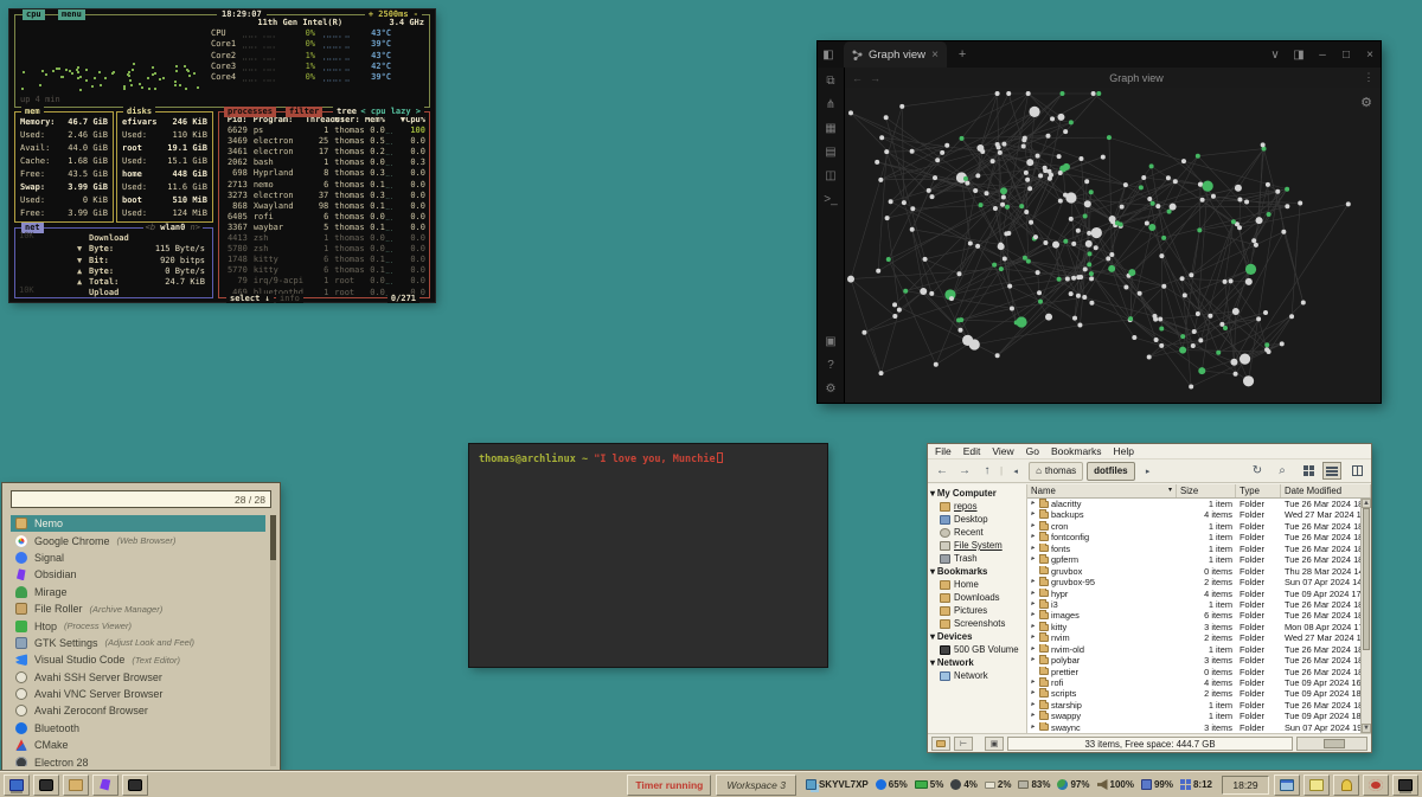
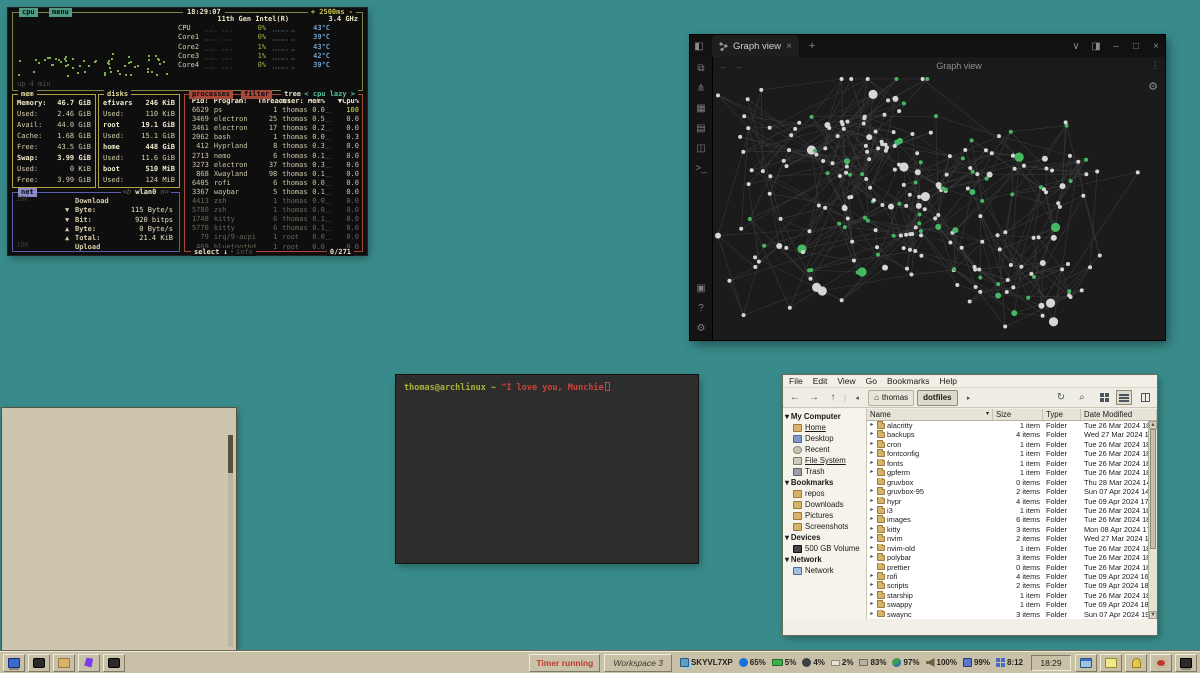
  cpu
  menu
  18:29:07
  + 2500ms -
  up 4 min
  11th Gen Intel(R)
  3.4 GHz
  CPU
  ⣀⣀⡀⢀⣀⡀
  0%
  ⢀⣀⣀⡀⣀
  43°C
  Core1
  ⣀⣀⡀⢀⣀⡀
  0%
  ⢀⣀⣀⡀⣀
  39°C
  Core2
  ⣀⣀⡀⢀⣀⡀
  1%
  ⢀⣀⣀⡀⣀
  43°C
  Core3
  ⣀⣀⡀⢀⣀⡀
  1%
  ⢀⣀⣀⡀⣀
  42°C
  Core4
  ⣀⣀⡀⢀⣀⡀
  0%
  ⢀⣀⣀⡀⣀
  39°C
  mem
  Memory:
  46.7 GiB
  Used:
  2.46 GiB
  Avail:
  44.0 GiB
  Cache:
  1.68 GiB
  Free:
  43.5 GiB
  Swap:
  3.99 GiB
  Used:
  0 KiB
  Free:
  3.99 GiB
  disks
  efivars
  246 KiB
  Used:
  110 KiB
  root
  19.1 GiB
  Used:
  15.1 GiB
  home
  448 GiB
  Used:
  11.6 GiB
  boot
  510 MiB
  Used:
  124 MiB
  processes
  filter
  tree
  < cpu lazy >
  Pid:
  Program:
  User:
  Mem%
  ▼Cpu%
  6629
  ps
  1
  thomas
  0.0
  100
  3469
  electron
  25
  thomas
  0.5
  0.0
  3461
  electron
  17
  thomas
  0.2
  0.0
  2062
  bash
  1
  thomas
  0.0
  0.3
- 698
+ 412
  Hyprland
  8
  thomas
  0.3
  0.0
  2713
  nemo
  6
  thomas
  0.1
  0.0
  3273
  electron
  37
  thomas
  0.3
  0.0
  868
  Xwayland
  98
  thomas
  0.1
  0.0
  6405
  rofi
  6
  thomas
  0.0
  0.0
  3367
  waybar
  5
  thomas
  0.1
  0.0
  4413
  zsh
  1
  thomas
  0.0
  0.0
  5780
  zsh
  1
  thomas
  0.0
  0.0
  1748
  kitty
  6
  thomas
  0.1
  0.0
  5770
  kitty
  6
  thomas
  0.1
  0.0
  79
  irq/9-acpi
  1
  root
  0.0
  0.0
  469
  bluetoothd
  1
  root
  0.0
  0.0
  select ↓
  info
  0/271
  net
  <b wlan0 n>
  10K
  10K
  Download
  ▼
  Byte:
  115 Byte/s
  ▼
  Bit:
  920 bitps
  ▲
  Byte:
  0 Byte/s
  ▲
  Total:
- 24.7 KiB
+ 21.4 KiB
  Upload
  ◧
  Graph view
  ×
  +
  ∨
  ◨
  –
  □
  ×
  ←→
  Graph view
  ⋮
  ⧉
  ⋔
  ▦
  ▤
  ◫
  >_
  ▣
  ?
  ⚙
  ⚙
  thomas@archlinux ~ "I love you, Munchie
  File
  Edit
  View
  Go
  Bookmarks
  Help
  ←
  →
  ↑
  |
  ⌂
  thomas
  dotfiles
  ↻
  ⌕
  ▾
  My Computer
- repos
+ Home
  Desktop
  Recent
  File System
  Trash
  ▾
  Bookmarks
- Home
+ repos
  Downloads
  Pictures
  Screenshots
  ▾
  Devices
  500 GB Volume
  ▾
  Network
  Network
  Name
  Size
  Type
  Date Modified
  alacritty
  1 item
  Folder
  backups
  4 items
  Folder
  cron
  1 item
  Folder
  fontconfig
  1 item
  Folder
  fonts
  1 item
  Folder
  gpferm
  1 item
  Folder
  gruvbox
  0 items
  Folder
  gruvbox-95
  2 items
  Folder
  hypr
  4 items
  Folder
  i3
  1 item
  Folder
  images
  6 items
  Folder
  kitty
  3 items
  Folder
  nvim
  2 items
  Folder
  nvim-old
  1 item
  Folder
  polybar
  3 items
  Folder
  prettier
  0 items
  Folder
  rofi
  4 items
  Folder
  scripts
  2 items
  Folder
  starship
  1 item
  Folder
  swappy
  1 item
  Folder
  swaync
  3 items
  Folder
- 33 items, Free space: 444.7 GB
- 28 / 28
- Nemo
- Google Chrome
- (Web Browser)
- Signal
- Obsidian
- Mirage
- File Roller
- (Archive Manager)
- Htop
- (Process Viewer)
- GTK Settings
- (Adjust Look and Feel)
- Visual Studio Code
- (Text Editor)
- Avahi SSH Server Browser
- Avahi VNC Server Browser
- Avahi Zeroconf Browser
- Bluetooth
- CMake
- Electron 28
  Timer running
  Workspace 3
  SKYVL7XP
  65%
  5%
  4%
  2%
  83%
  97%
  100%
  99%
  8:12
  18:29
